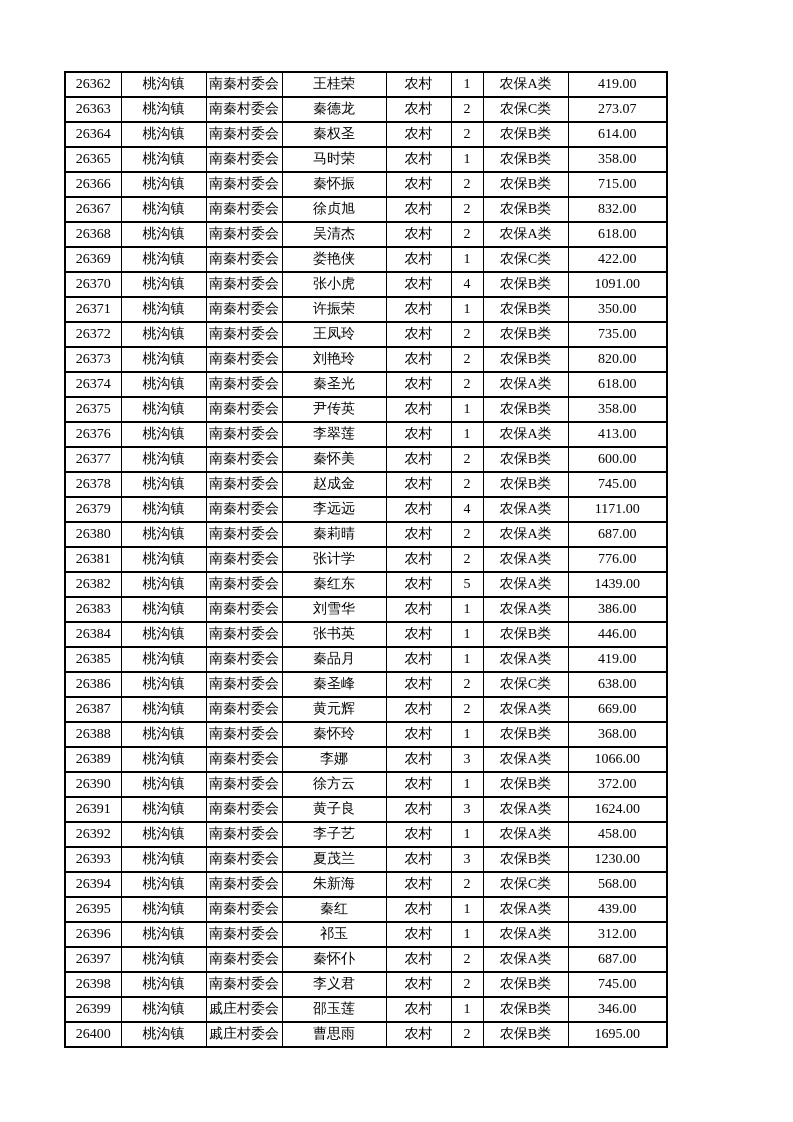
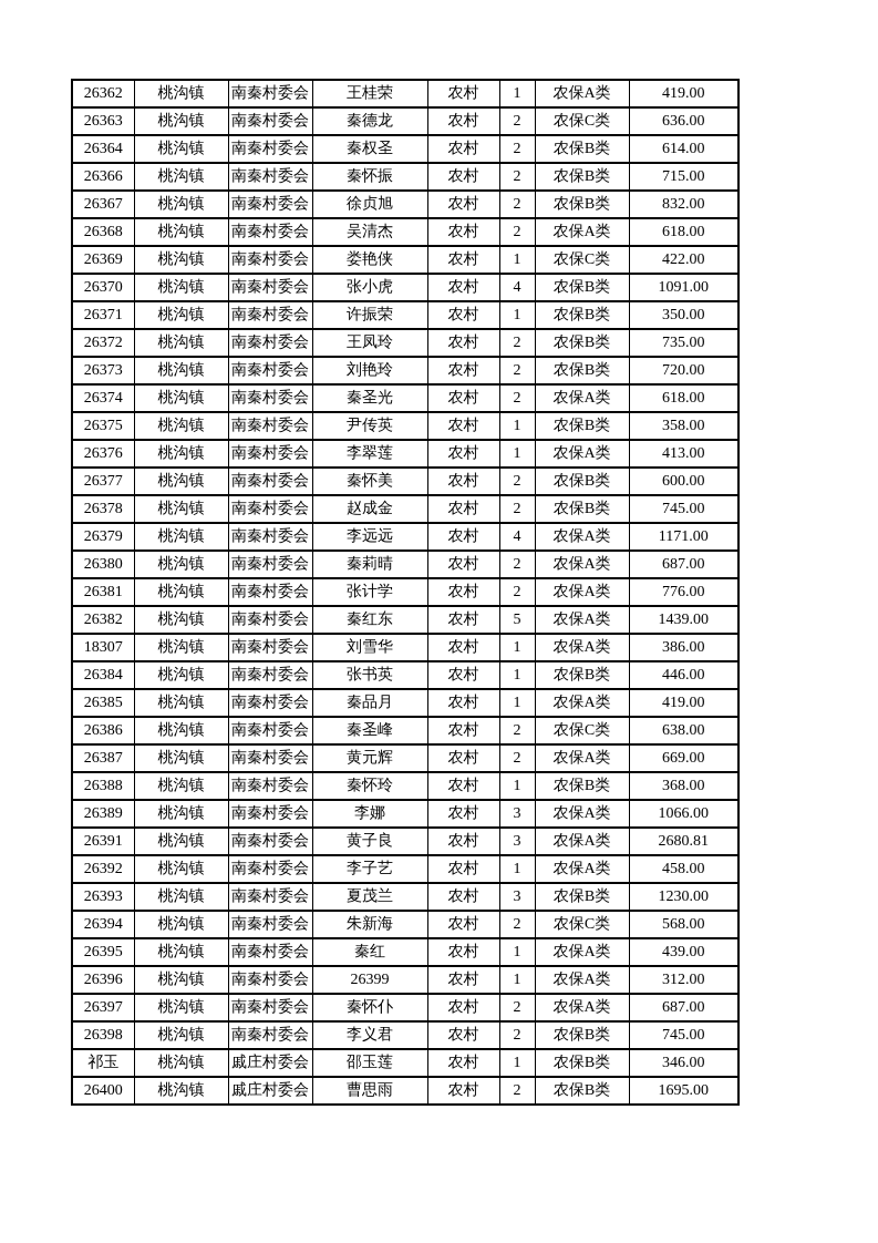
  26362	桃沟镇	南秦村委会	王桂荣	农村	1	农保A类	419.00
- 26363	桃沟镇	南秦村委会	秦德龙	农村	2	农保C类	273.07
+ 26363	桃沟镇	南秦村委会	秦德龙	农村	2	农保C类	636.00
  26364	桃沟镇	南秦村委会	秦权圣	农村	2	农保B类	614.00
- 26365	桃沟镇	南秦村委会	马时荣	农村	1	农保B类	358.00
  26366	桃沟镇	南秦村委会	秦怀振	农村	2	农保B类	715.00
  26367	桃沟镇	南秦村委会	徐贞旭	农村	2	农保B类	832.00
  26368	桃沟镇	南秦村委会	吴清杰	农村	2	农保A类	618.00
  26369	桃沟镇	南秦村委会	娄艳侠	农村	1	农保C类	422.00
  26370	桃沟镇	南秦村委会	张小虎	农村	4	农保B类	1091.00
  26371	桃沟镇	南秦村委会	许振荣	农村	1	农保B类	350.00
  26372	桃沟镇	南秦村委会	王凤玲	农村	2	农保B类	735.00
- 26373	桃沟镇	南秦村委会	刘艳玲	农村	2	农保B类	820.00
+ 26373	桃沟镇	南秦村委会	刘艳玲	农村	2	农保B类	720.00
  26374	桃沟镇	南秦村委会	秦圣光	农村	2	农保A类	618.00
  26375	桃沟镇	南秦村委会	尹传英	农村	1	农保B类	358.00
  26376	桃沟镇	南秦村委会	李翠莲	农村	1	农保A类	413.00
  26377	桃沟镇	南秦村委会	秦怀美	农村	2	农保B类	600.00
  26378	桃沟镇	南秦村委会	赵成金	农村	2	农保B类	745.00
  26379	桃沟镇	南秦村委会	李远远	农村	4	农保A类	1171.00
  26380	桃沟镇	南秦村委会	秦莉晴	农村	2	农保A类	687.00
  26381	桃沟镇	南秦村委会	张计学	农村	2	农保A类	776.00
  26382	桃沟镇	南秦村委会	秦红东	农村	5	农保A类	1439.00
- 26383	桃沟镇	南秦村委会	刘雪华	农村	1	农保A类	386.00
+ 18307	桃沟镇	南秦村委会	刘雪华	农村	1	农保A类	386.00
  26384	桃沟镇	南秦村委会	张书英	农村	1	农保B类	446.00
  26385	桃沟镇	南秦村委会	秦品月	农村	1	农保A类	419.00
  26386	桃沟镇	南秦村委会	秦圣峰	农村	2	农保C类	638.00
  26387	桃沟镇	南秦村委会	黄元辉	农村	2	农保A类	669.00
  26388	桃沟镇	南秦村委会	秦怀玲	农村	1	农保B类	368.00
  26389	桃沟镇	南秦村委会	李娜	农村	3	农保A类	1066.00
- 26390	桃沟镇	南秦村委会	徐方云	农村	1	农保B类	372.00
- 26391	桃沟镇	南秦村委会	黄子良	农村	3	农保A类	1624.00
+ 26391	桃沟镇	南秦村委会	黄子良	农村	3	农保A类	2680.81
  26392	桃沟镇	南秦村委会	李子艺	农村	1	农保A类	458.00
  26393	桃沟镇	南秦村委会	夏茂兰	农村	3	农保B类	1230.00
  26394	桃沟镇	南秦村委会	朱新海	农村	2	农保C类	568.00
  26395	桃沟镇	南秦村委会	秦红	农村	1	农保A类	439.00
- 26396	桃沟镇	南秦村委会	祁玉	农村	1	农保A类	312.00
+ 26396	桃沟镇	南秦村委会	26399	农村	1	农保A类	312.00
  26397	桃沟镇	南秦村委会	秦怀仆	农村	2	农保A类	687.00
  26398	桃沟镇	南秦村委会	李义君	农村	2	农保B类	745.00
- 26399	桃沟镇	戚庄村委会	邵玉莲	农村	1	农保B类	346.00
+ 祁玉	桃沟镇	戚庄村委会	邵玉莲	农村	1	农保B类	346.00
  26400	桃沟镇	戚庄村委会	曹思雨	农村	2	农保B类	1695.00
